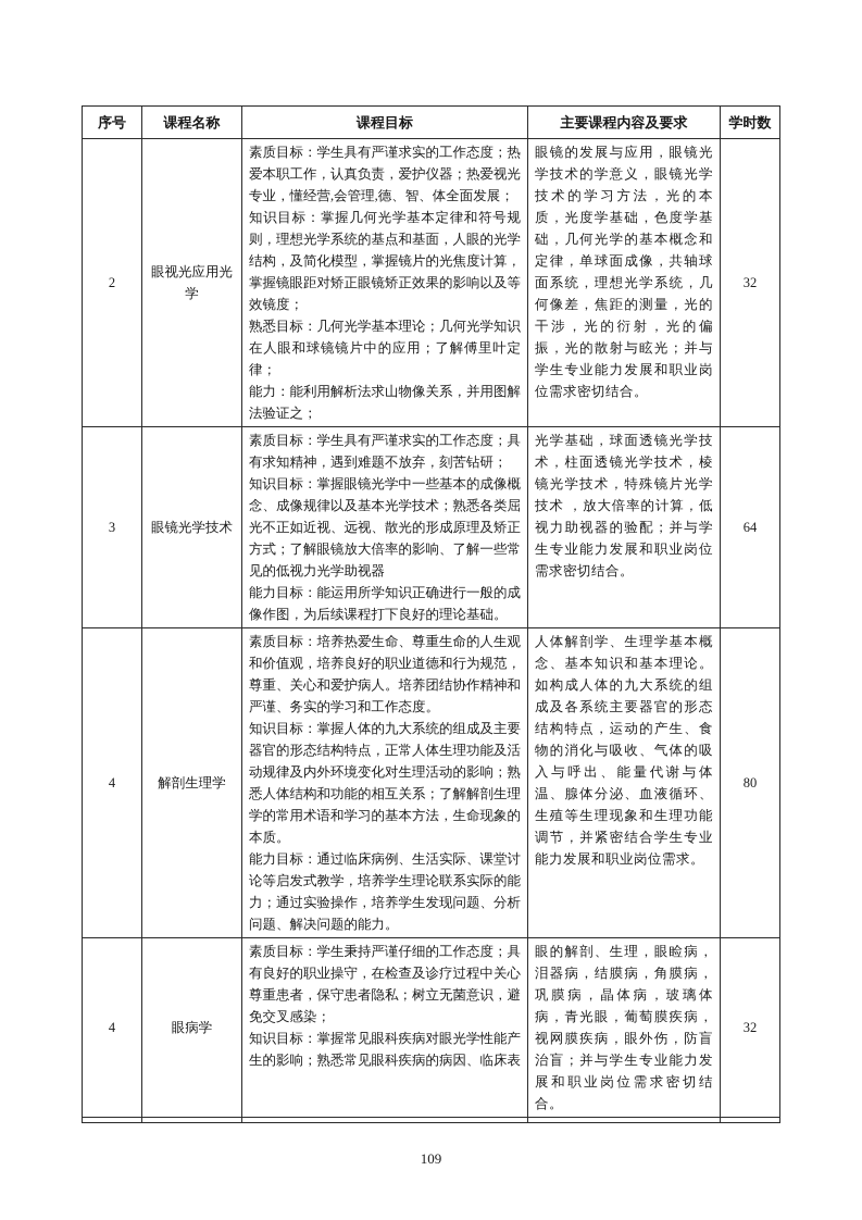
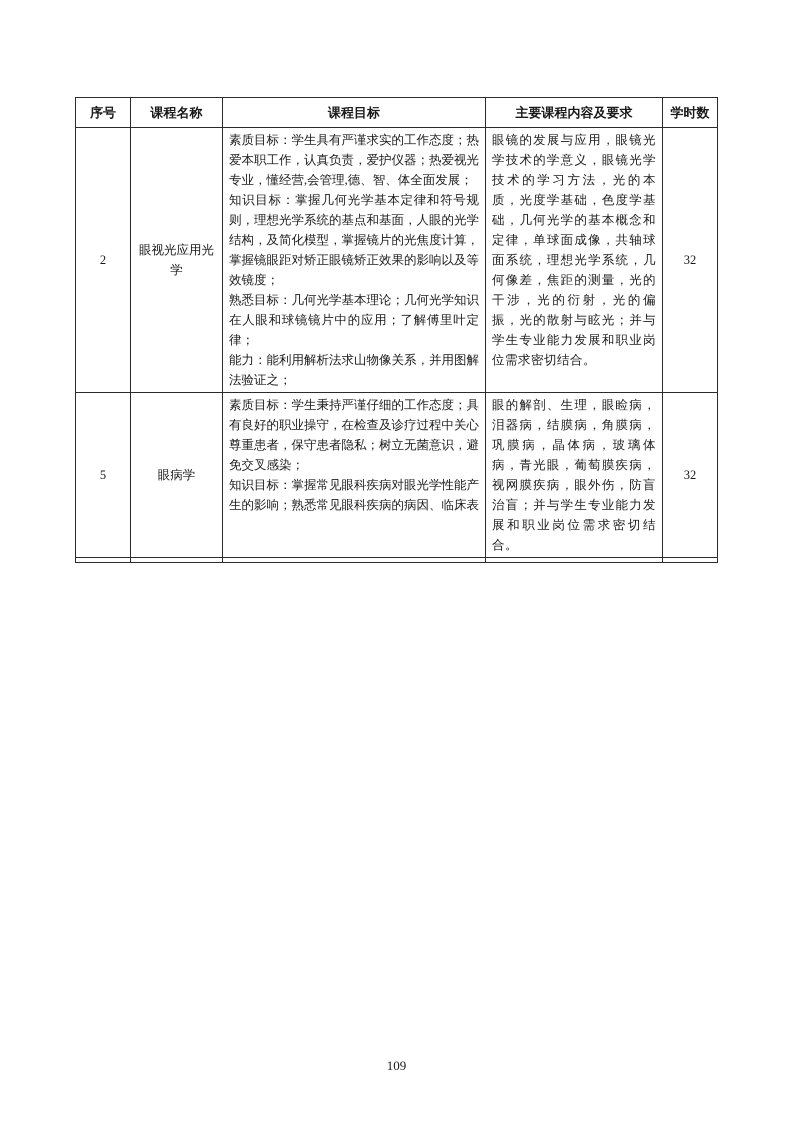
  序号	课程名称	课程目标	主要课程内容及要求	学时数
  2	眼视光应用光学	素质目标：学生具有严谨求实的工作态度；热爱本职工作，认真负责，爱护仪器；热爱视光专业，懂经营,会管理,德、智、体全面发展；知识目标：掌握几何光学基本定律和符号规则，理想光学系统的基点和基面，人眼的光学结构，及简化模型，掌握镜片的光焦度计算，掌握镜眼距对矫正眼镜矫正效果的影响以及等效镜度；熟悉目标：几何光学基本理论；几何光学知识在人眼和球镜镜片中的应用；了解傅里叶定律；能力：能利用解析法求山物像关系，并用图解法验证之；	眼镜的发展与应用，眼镜光学技术的学意义，眼镜光学技术的学习方法，光的本质，光度学基础，色度学基础，几何光学的基本概念和定律，单球面成像，共轴球面系统，理想光学系统，几何像差，焦距的测量，光的干涉，光的衍射，光的偏振，光的散射与眩光；并与学生专业能力发展和职业岗位需求密切结合。	32
- 3	眼镜光学技术	素质目标：学生具有严谨求实的工作态度；具有求知精神，遇到难题不放弃，刻苦钻研；知识目标：掌握眼镜光学中一些基本的成像概念、成像规律以及基本光学技术；熟悉各类屈光不正如近视、远视、散光的形成原理及矫正方式；了解眼镜放大倍率的影响、了解一些常见的低视力光学助视器能力目标：能运用所学知识正确进行一般的成像作图，为后续课程打下良好的理论基础。	光学基础，球面透镜光学技术，柱面透镜光学技术，棱镜光学技术，特殊镜片光学技术 ，放大倍率的计算，低视力助视器的验配；并与学生专业能力发展和职业岗位需求密切结合。	64
- 4	解剖生理学	素质目标：培养热爱生命、尊重生命的人生观和价值观，培养良好的职业道德和行为规范，尊重、关心和爱护病人。培养团结协作精神和严谨、务实的学习和工作态度。知识目标：掌握人体的九大系统的组成及主要器官的形态结构特点，正常人体生理功能及活动规律及内外环境变化对生理活动的影响；熟悉人体结构和功能的相互关系；了解解剖生理学的常用术语和学习的基本方法，生命现象的本质。能力目标：通过临床病例、生活实际、课堂讨论等启发式教学，培养学生理论联系实际的能力；通过实验操作，培养学生发现问题、分析问题、解决问题的能力。	人体解剖学、生理学基本概念、基本知识和基本理论。如构成人体的九大系统的组成及各系统主要器官的形态结构特点，运动的产生、食物的消化与吸收、气体的吸入与呼出、能量代谢与体温、腺体分泌、血液循环、生殖等生理现象和生理功能调节，并紧密结合学生专业能力发展和职业岗位需求。	80
- 4	眼病学	素质目标：学生秉持严谨仔细的工作态度；具有良好的职业操守，在检查及诊疗过程中关心尊重患者，保守患者隐私；树立无菌意识，避免交叉感染；知识目标：掌握常见眼科疾病对眼光学性能产生的影响；熟悉常见眼科疾病的病因、临床表	眼的解剖、生理，眼睑病，泪器病，结膜病，角膜病，巩膜病，晶体病，玻璃体病，青光眼，葡萄膜疾病，视网膜疾病，眼外伤，防盲治盲；并与学生专业能力发展和职业岗位需求密切结合。	32
+ 5	眼病学	素质目标：学生秉持严谨仔细的工作态度；具有良好的职业操守，在检查及诊疗过程中关心尊重患者，保守患者隐私；树立无菌意识，避免交叉感染；知识目标：掌握常见眼科疾病对眼光学性能产生的影响；熟悉常见眼科疾病的病因、临床表	眼的解剖、生理，眼睑病，泪器病，结膜病，角膜病，巩膜病，晶体病，玻璃体病，青光眼，葡萄膜疾病，视网膜疾病，眼外伤，防盲治盲；并与学生专业能力发展和职业岗位需求密切结合。	32
  109
